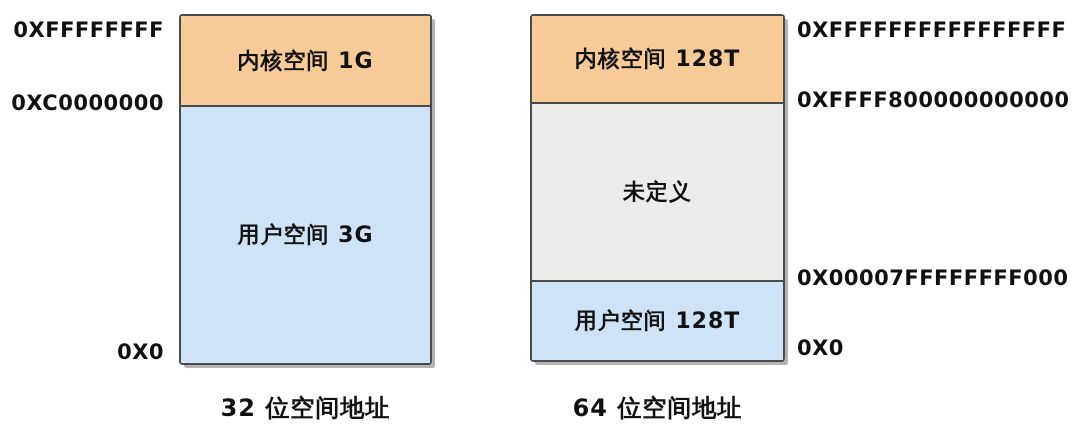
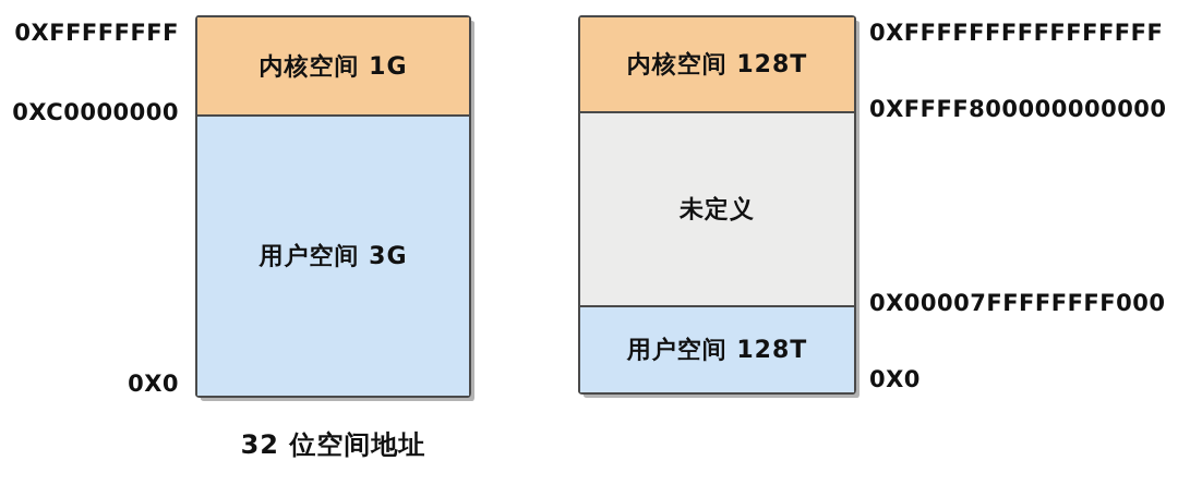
  0XFFFFFFFF
  0XC0000000
  0X0
  内核空间 1G
  用户空间 3G
  32 位空间地址
  内核空间 128T
  未定义
  用户空间 128T
  0XFFFFFFFFFFFFFFFF
  0XFFFF800000000000
  0X00007FFFFFFFF000
  0X0
- 64 位空间地址
